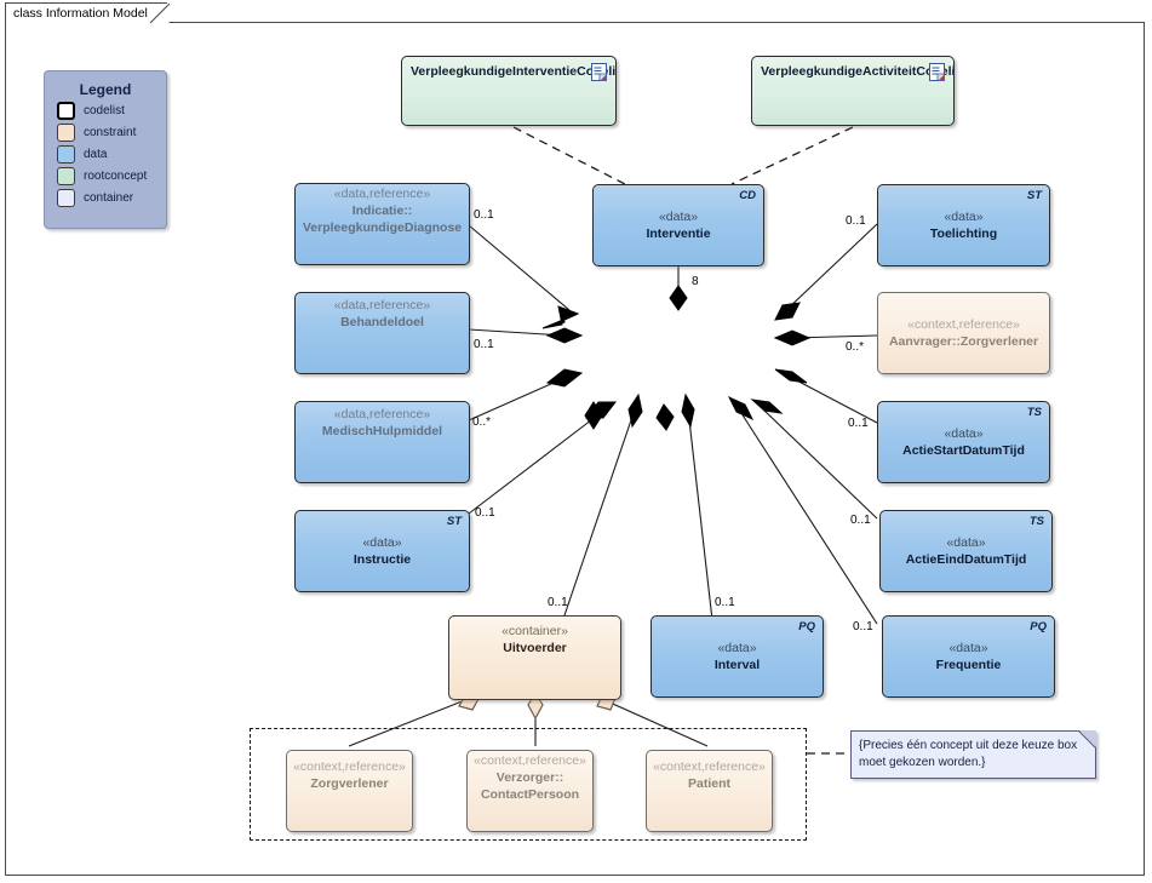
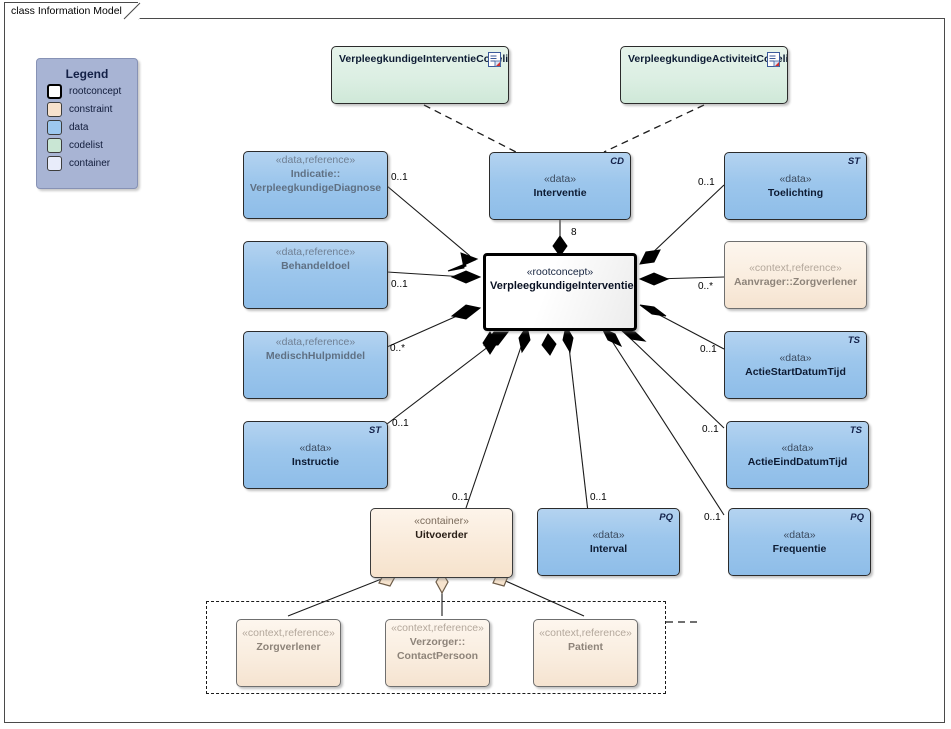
  class Information Model
  Legend
- codelist
+ rootconcept
  constraint
  data
- rootconcept
+ codelist
  container
  VerpleegkundigeInterventieColi
  VerpleegkundigeActiviteitCli
  CD
  «data»
  Interventie
+ «rootconcept»
+ VerpleegkundigeInterventie
  «data,reference»
  Indicatie::
  VerpleegkundigeDiagnose
  «data,reference»
  Behandeldoel
  «data,reference»
  MedischHulpmiddel
  ST
  «data»
  Instructie
  ST
  «data»
  Toelichting
  «context,reference»
  Aanvrager::Zorgverlener
  TS
  «data»
  ActieStartDatumTijd
  TS
  «data»
  ActieEindDatumTijd
  PQ
  «data»
  Frequentie
  PQ
  «data»
  Interval
  «container»
  Uitvoerder
  «context,reference»
  Zorgverlener
  «context,reference»
  Verzorger::
  ContactPersoon
  «context,reference»
  Patient
- {Precies één concept uit deze keuze box moet gekozen worden.}
  8
  0..1
  0..1
  0..*
  0..1
  0..1
  0..*
  0..1
  0..1
  0..1
  0..1
  0..1
